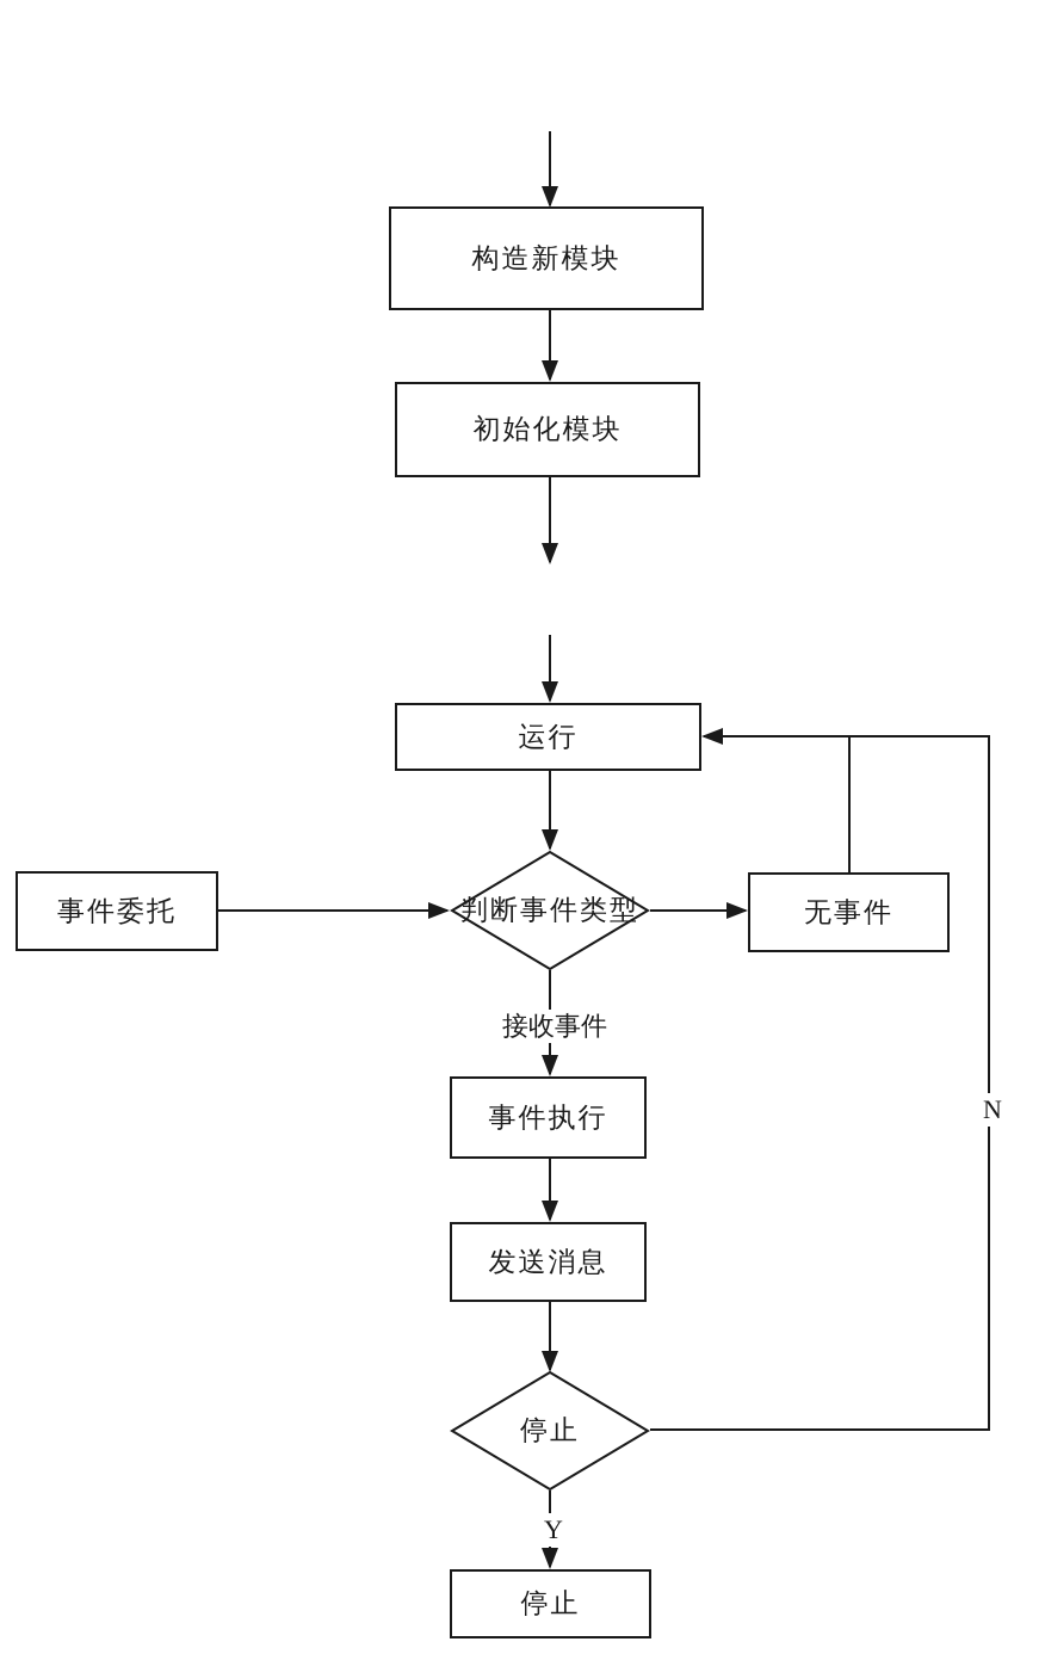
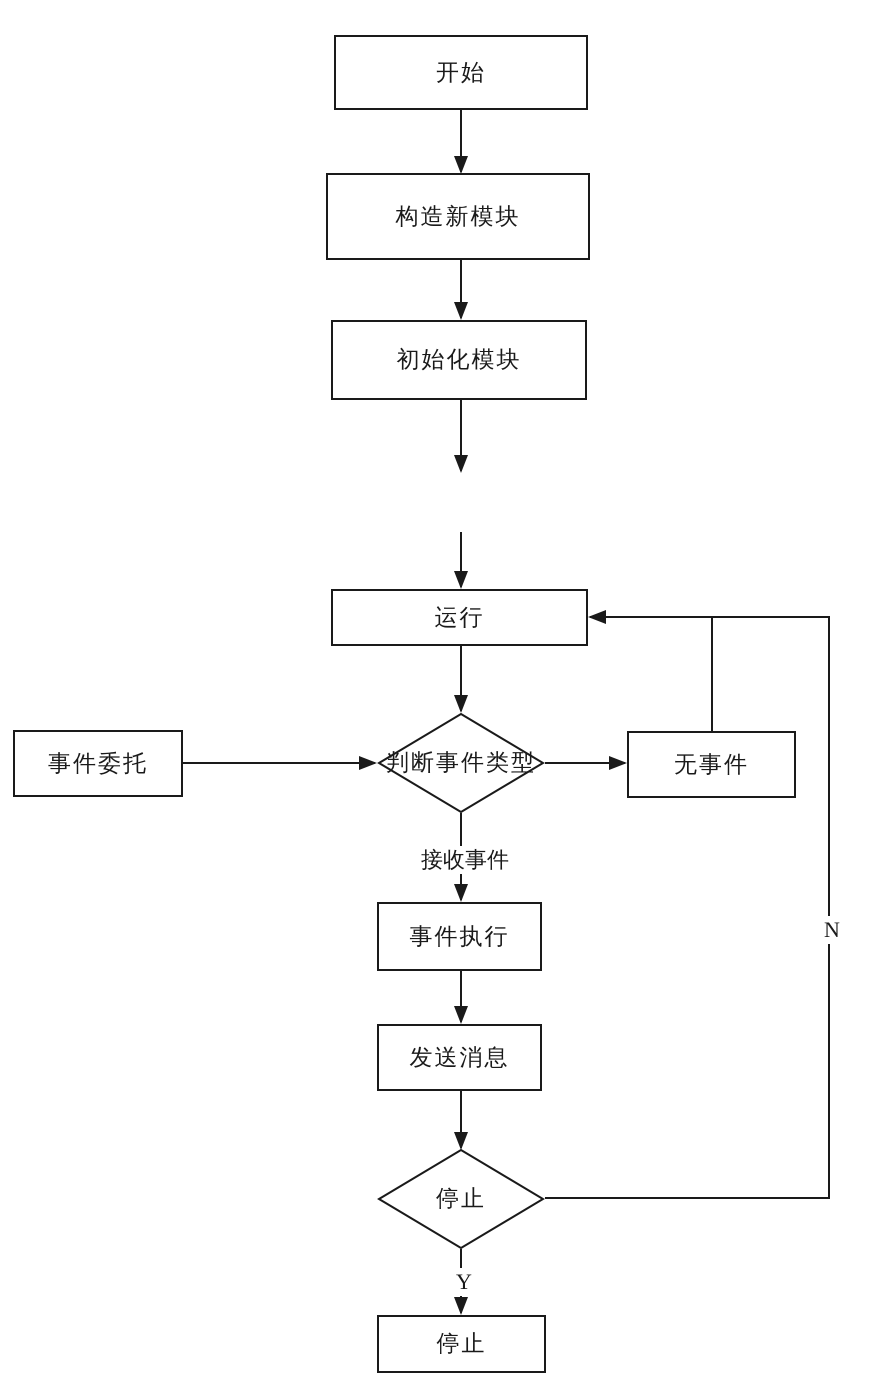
+ 开始
  构造新模块
  初始化模块
  运行
  事件委托
  无事件
  事件执行
  发送消息
  停止
  判断事件类型
  停止
  接收事件
  Y
  N
